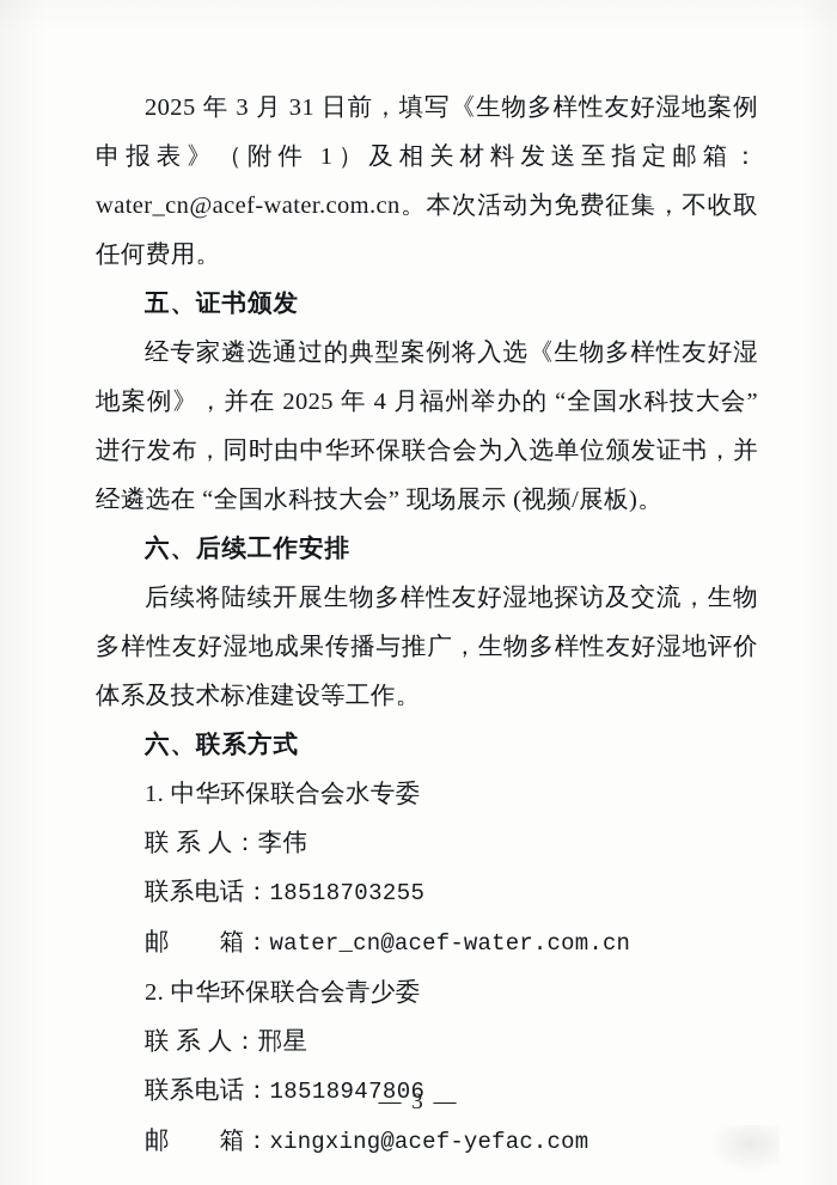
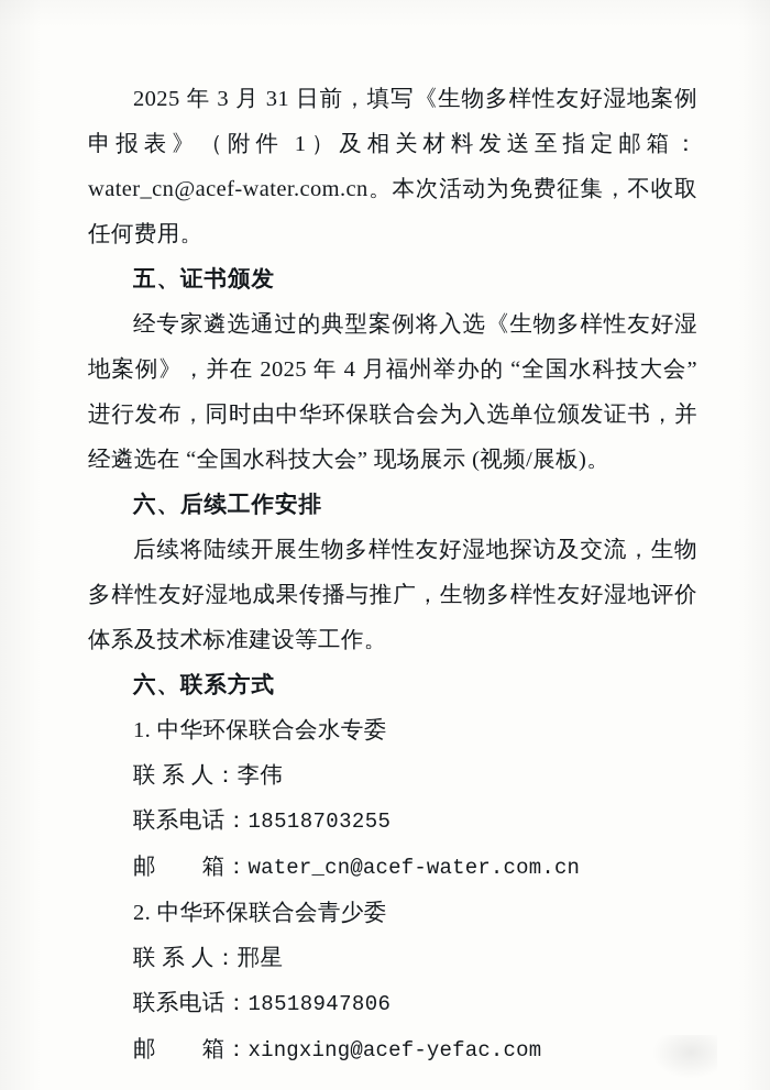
- — 3 —
